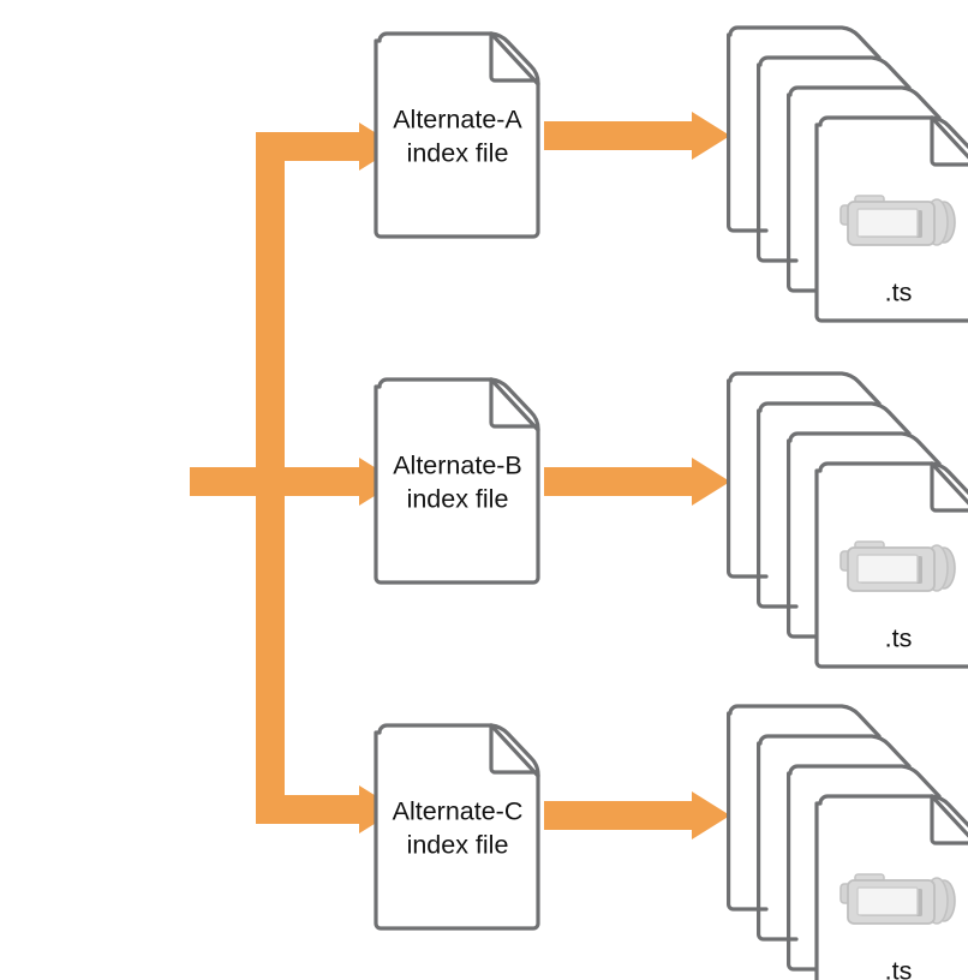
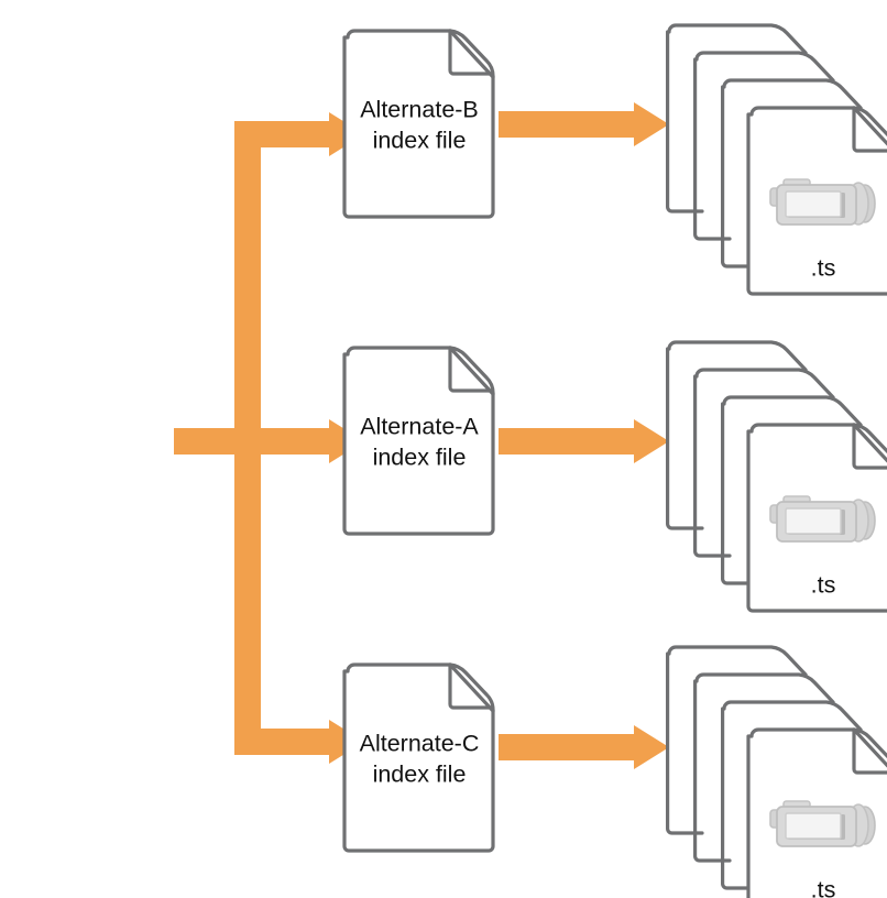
- Alternate-A
+ Alternate-B
  index file
- Alternate-B
+ Alternate-A
  index file
  Alternate-C
  index file
  .ts
  .ts
  .ts
